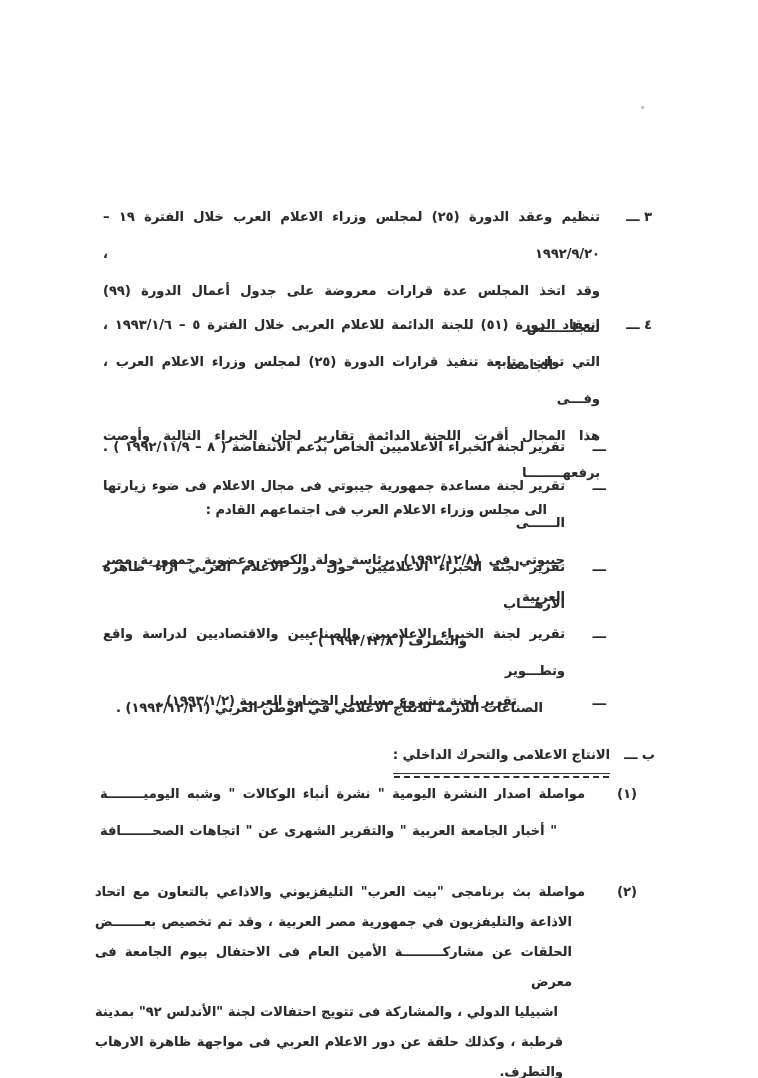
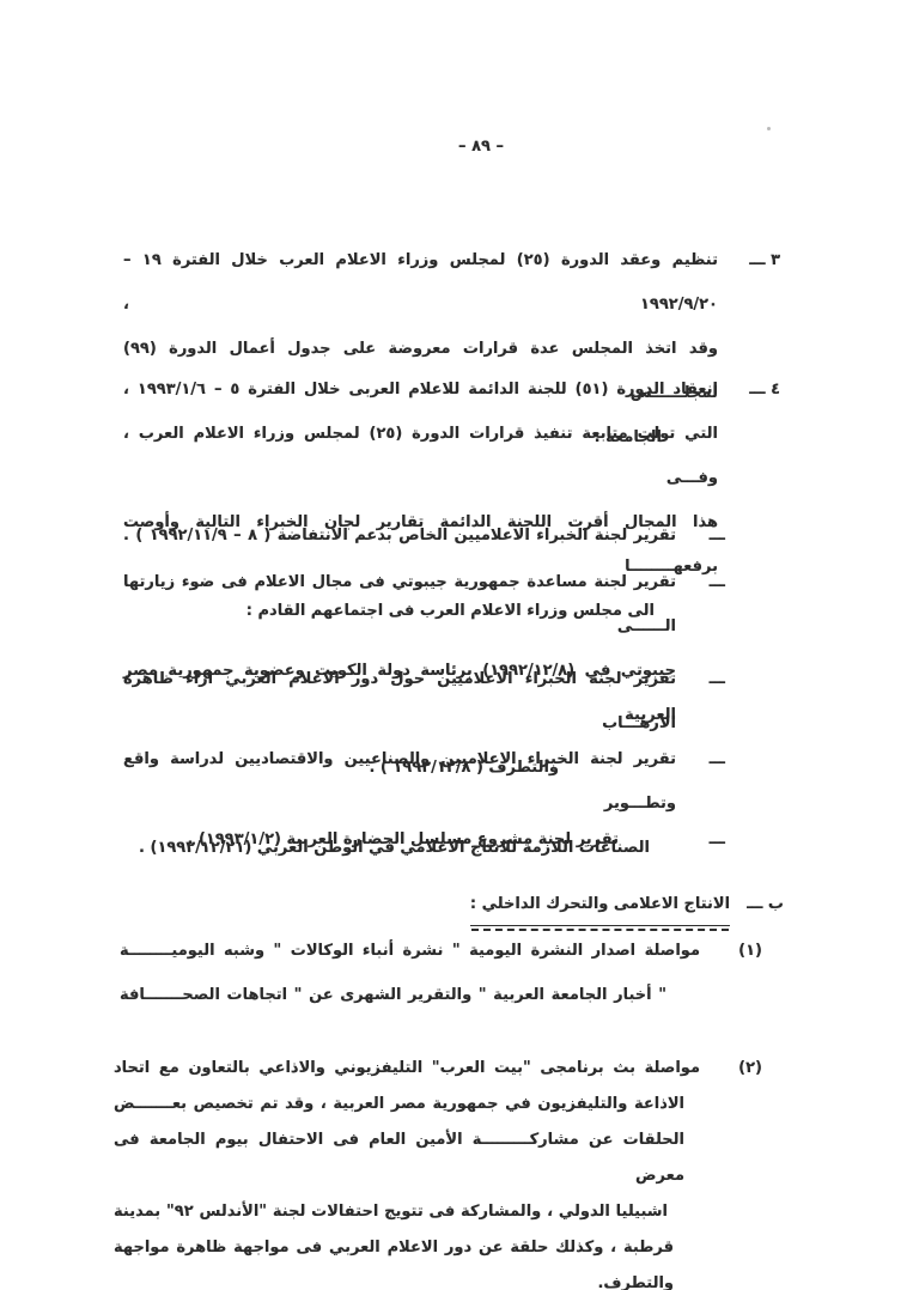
+ – ٨٩ –
  ٣ ـــ
  تنظيم وعقد الدورة (٢٥) لمجلس وزراء الاعلام العرب خلال الفترة ١٩ – ١٩٩٢/٩/٢٠ ،
  وقد اتخذ المجلس عدة قرارات معروضة على جدول أعمال الدورة (٩٩) لمجلــــــس
  الجامعة .
  ٤ ـــ
  انعقاد الدورة (٥١) للجنة الدائمة للاعلام العربى خلال الفترة ٥ – ١٩٩٣/١/٦ ،
  التي تولت متابعة تنفيذ قرارات الدورة (٢٥) لمجلس وزراء الاعلام العرب ، وفـــى
  هذا المجال أقرت اللجنة الدائمة تقارير لجان الخبراء التالية وأوصت برفعهــــــــا
  الى مجلس وزراء الاعلام العرب فى اجتماعهم القادم :
  ـــ
  تقرير لجنة الخبراء الاعلاميين الخاص بدعم الانتفاضة ( ٨ – ١٩٩٢/١١/٩ ) .
  ـــ
  تقرير لجنة مساعدة جمهورية جيبوتي فى مجال الاعلام فى ضوء زيارتها الــــــى
  جيبوتي في (١٩٩٢/١٢/٨) برئاسة دولة الكويت وعضوية جمهورية مصر العربية
  ـــ
  تقرير لجنة الخبراء الاعلاميين حول دور الاعلام العربي ازاء ظاهرة الارهـــاب
  والتطرف ( ١٩٩٢/١٢/٨ ) .
  ـــ
  تقرير لجنة الخبراء الاعلاميين والصناعيين والاقتصاديين لدراسة واقع وتطـــوير
  الصناعات اللازمة للانتاج الاعلامي في الوطن العربي (١٩٩٢/١٢/٢١) .
  ـــ
  تقرير لجنة مشروع مسلسل الحضارة العربية (١٩٩٣/١/٢) .
  ب ـــالانتاج الاعلامى والتحرك الداخلي :
  (١)
  مواصلة اصدار النشرة اليومية " نشرة أنباء الوكالات " وشبه اليوميــــــــة
  " أخبار الجامعة العربية " والتقرير الشهرى عن " اتجاهات الصحـــــــافة
  (٢)
  مواصلة بث برنامجى "بيت العرب" التليفزيوني والاذاعي بالتعاون مع اتحاد
  الاذاعة والتليفزيون في جمهورية مصر العربية ، وقد تم تخصيص بعـــــــض
  الحلقات عن مشاركـــــــــة الأمين العام فى الاحتفال بيوم الجامعة فى معرض
  اشبيليا الدولي ، والمشاركة فى تتويج احتفالات لجنة "الأندلس ٩٢" بمدينة
- قرطبة ، وكذلك حلقة عن دور الاعلام العربي فى مواجهة ظاهرة الارهاب والتطرف.
+ قرطبة ، وكذلك حلقة عن دور الاعلام العربي فى مواجهة ظاهرة مواجهة والتطرف.
